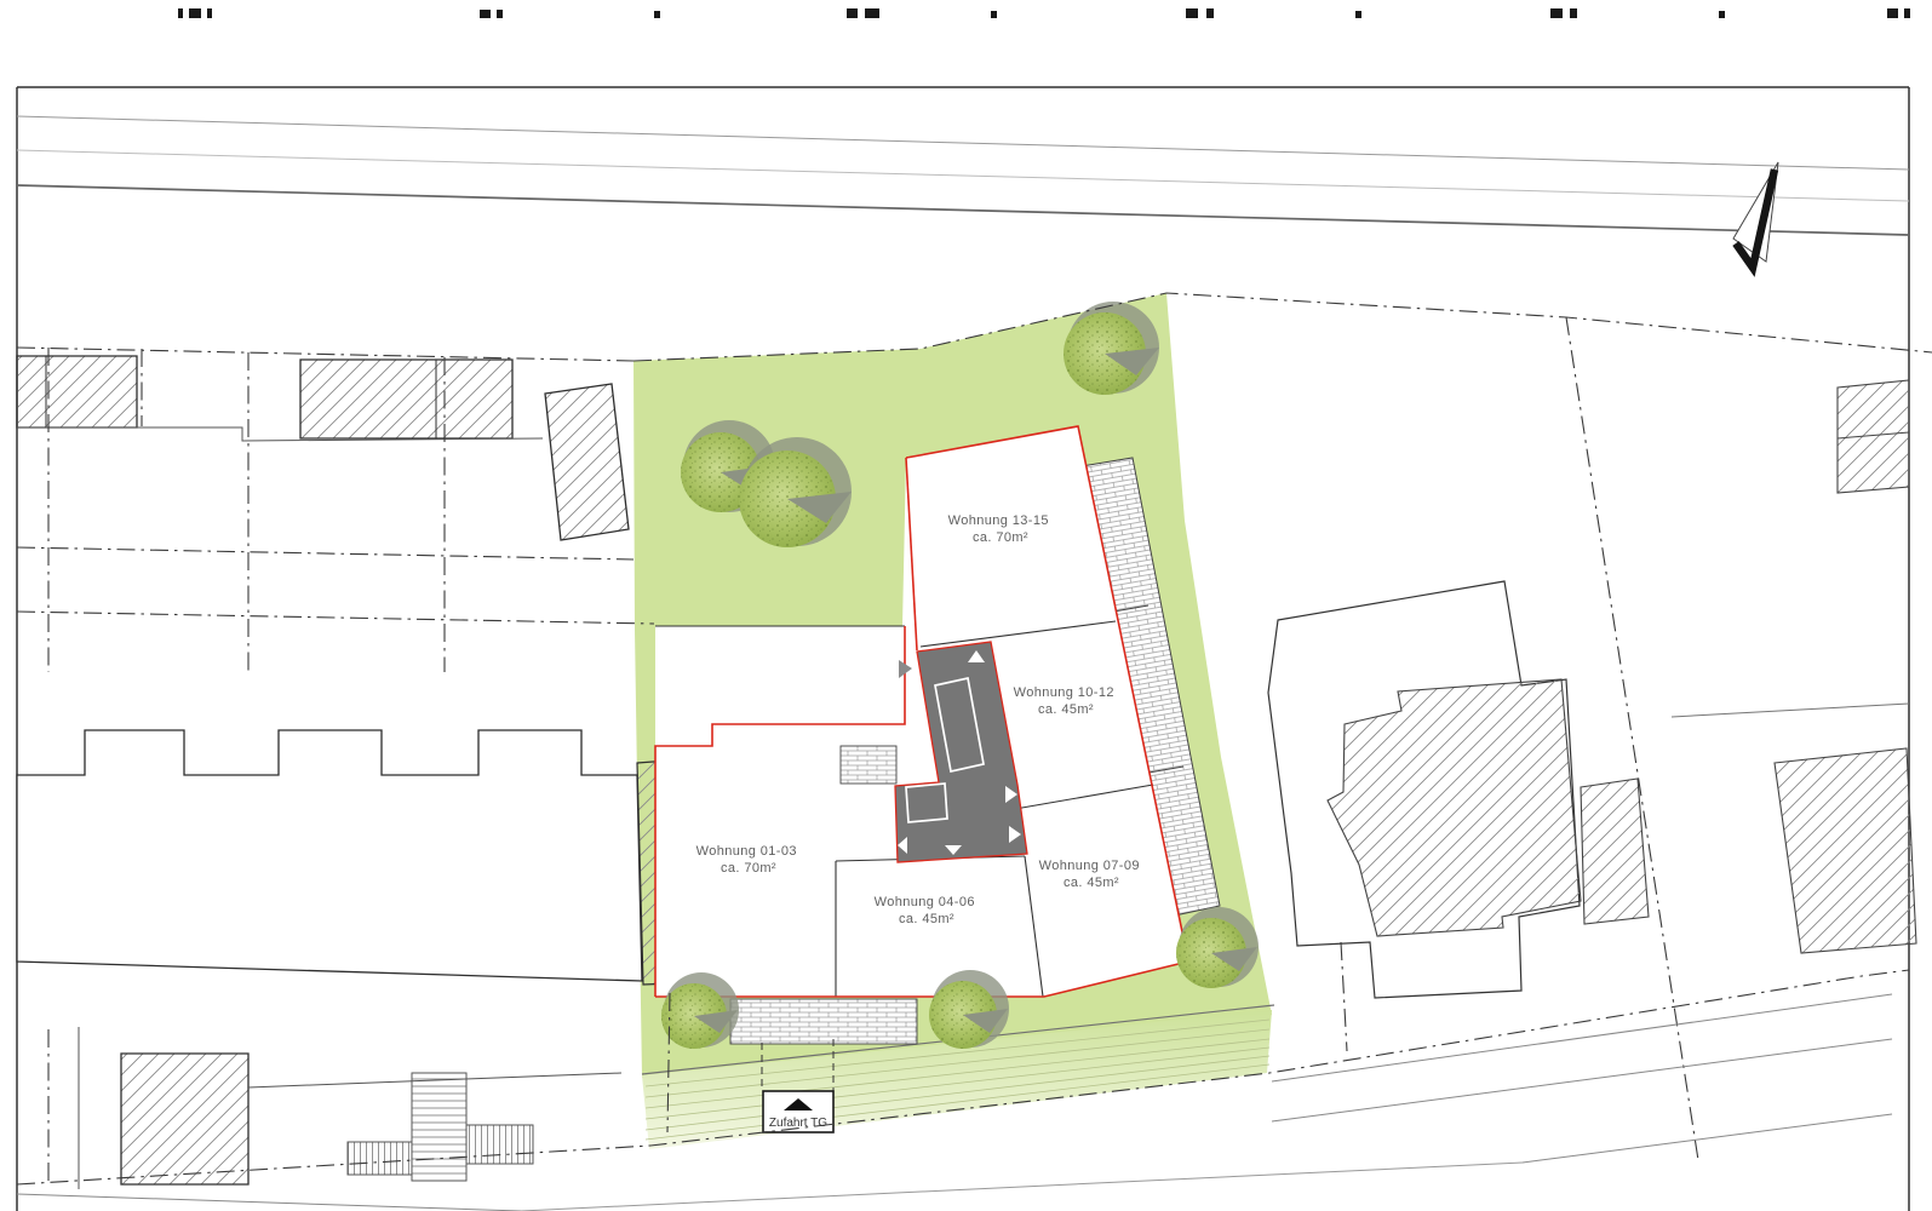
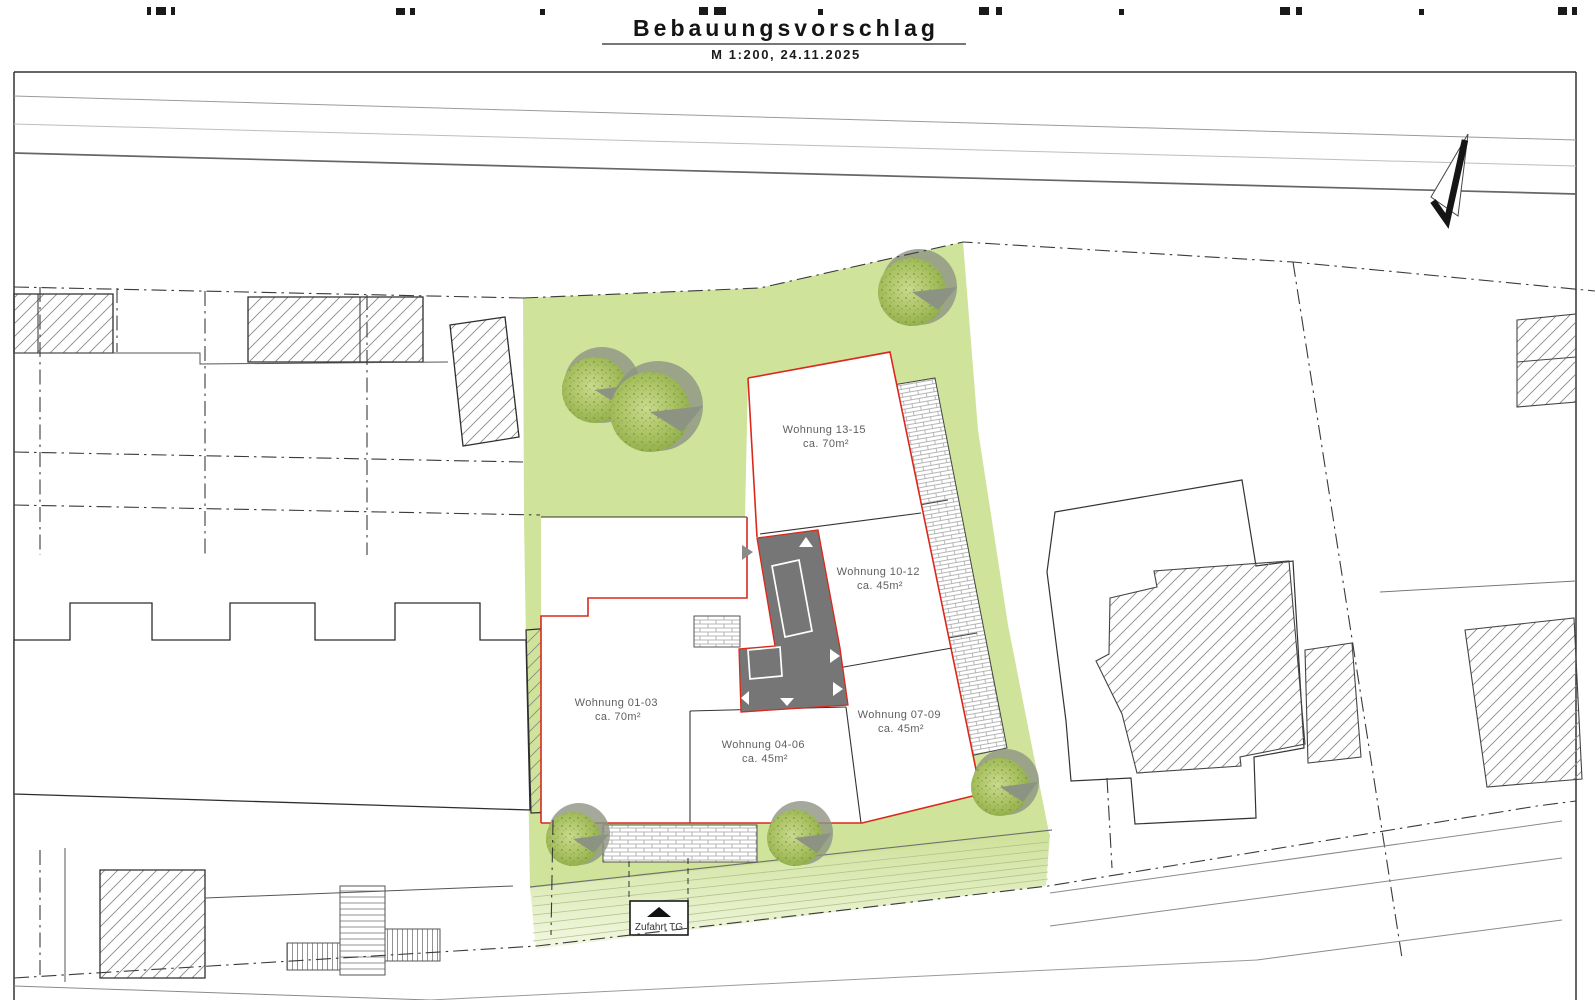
+ Bebauungsvorschlag
+ M 1:200, 24.11.2025
  Wohnung 13-15 ca. 70m²
  Wohnung 10-12 ca. 45m²
  Wohnung 01-03 ca. 70m²
  Wohnung 04-06 ca. 45m²
  Wohnung 07-09 ca. 45m²
  Zufahrt TG
